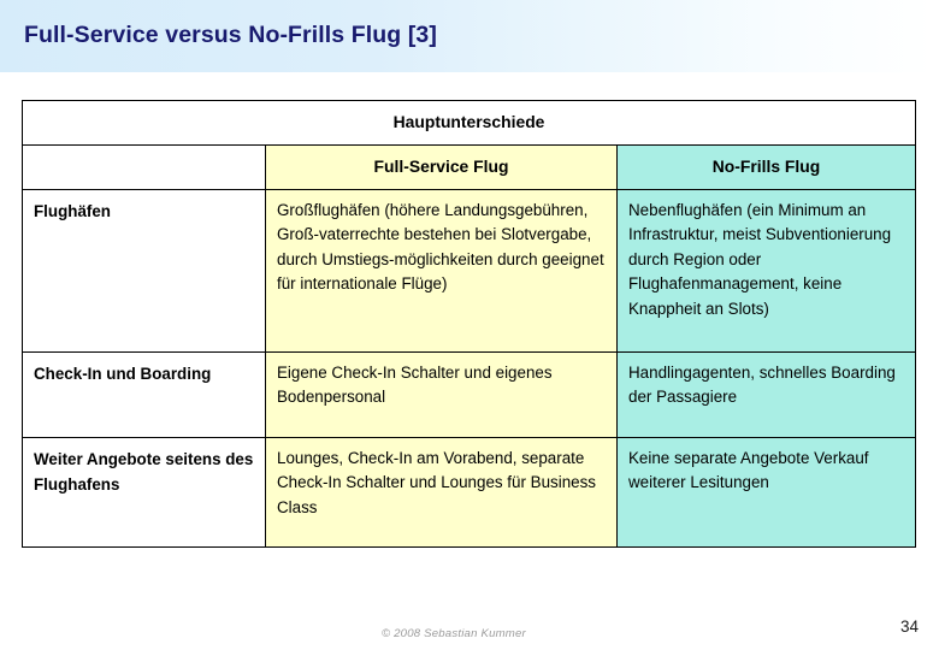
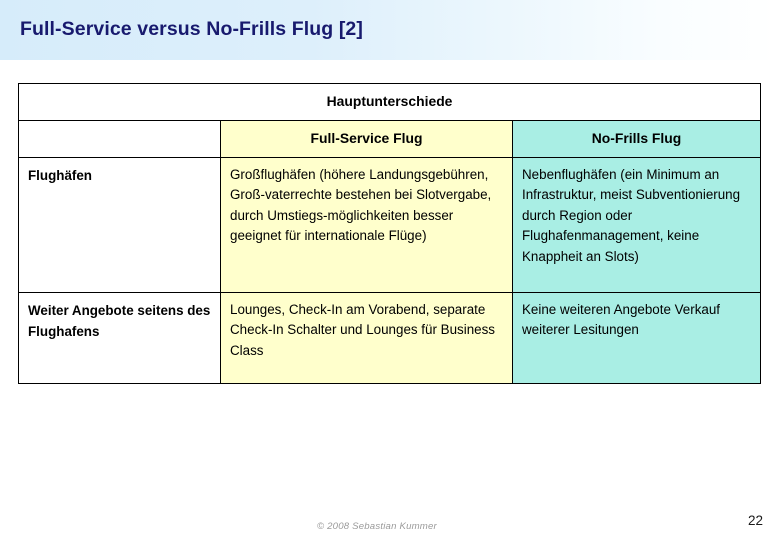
- Full-Service versus No-Frills Flug [3]
+ Full-Service versus No-Frills Flug [2]
  Hauptunterschiede
  	Full-Service Flug	No-Frills Flug
- Flughäfen	Großflughäfen (höhere Landungsgebühren, Groß-vaterrechte bestehen bei Slotvergabe, durch Umstiegs-möglichkeiten durch geeignet für internationale Flüge)	Nebenflughäfen (ein Minimum an Infrastruktur, meist Subventionierung durch Region oder Flughafenmanagement, keine Knappheit an Slots)
+ Flughäfen	Großflughäfen (höhere Landungsgebühren, Groß-vaterrechte bestehen bei Slotvergabe, durch Umstiegs-möglichkeiten besser geeignet für internationale Flüge)	Nebenflughäfen (ein Minimum an Infrastruktur, meist Subventionierung durch Region oder Flughafenmanagement, keine Knappheit an Slots)
- Check-In und Boarding	Eigene Check-In Schalter und eigenes Bodenpersonal	Handlingagenten, schnelles Boarding der Passagiere
- Weiter Angebote seitens des Flughafens	Lounges, Check-In am Vorabend, separate Check-In Schalter und Lounges für Business Class	Keine separate Angebote Verkauf weiterer Lesitungen
+ Weiter Angebote seitens des Flughafens	Lounges, Check-In am Vorabend, separate Check-In Schalter und Lounges für Business Class	Keine weiteren Angebote Verkauf weiterer Lesitungen
  © 2008 Sebastian Kummer
- 34
+ 22
